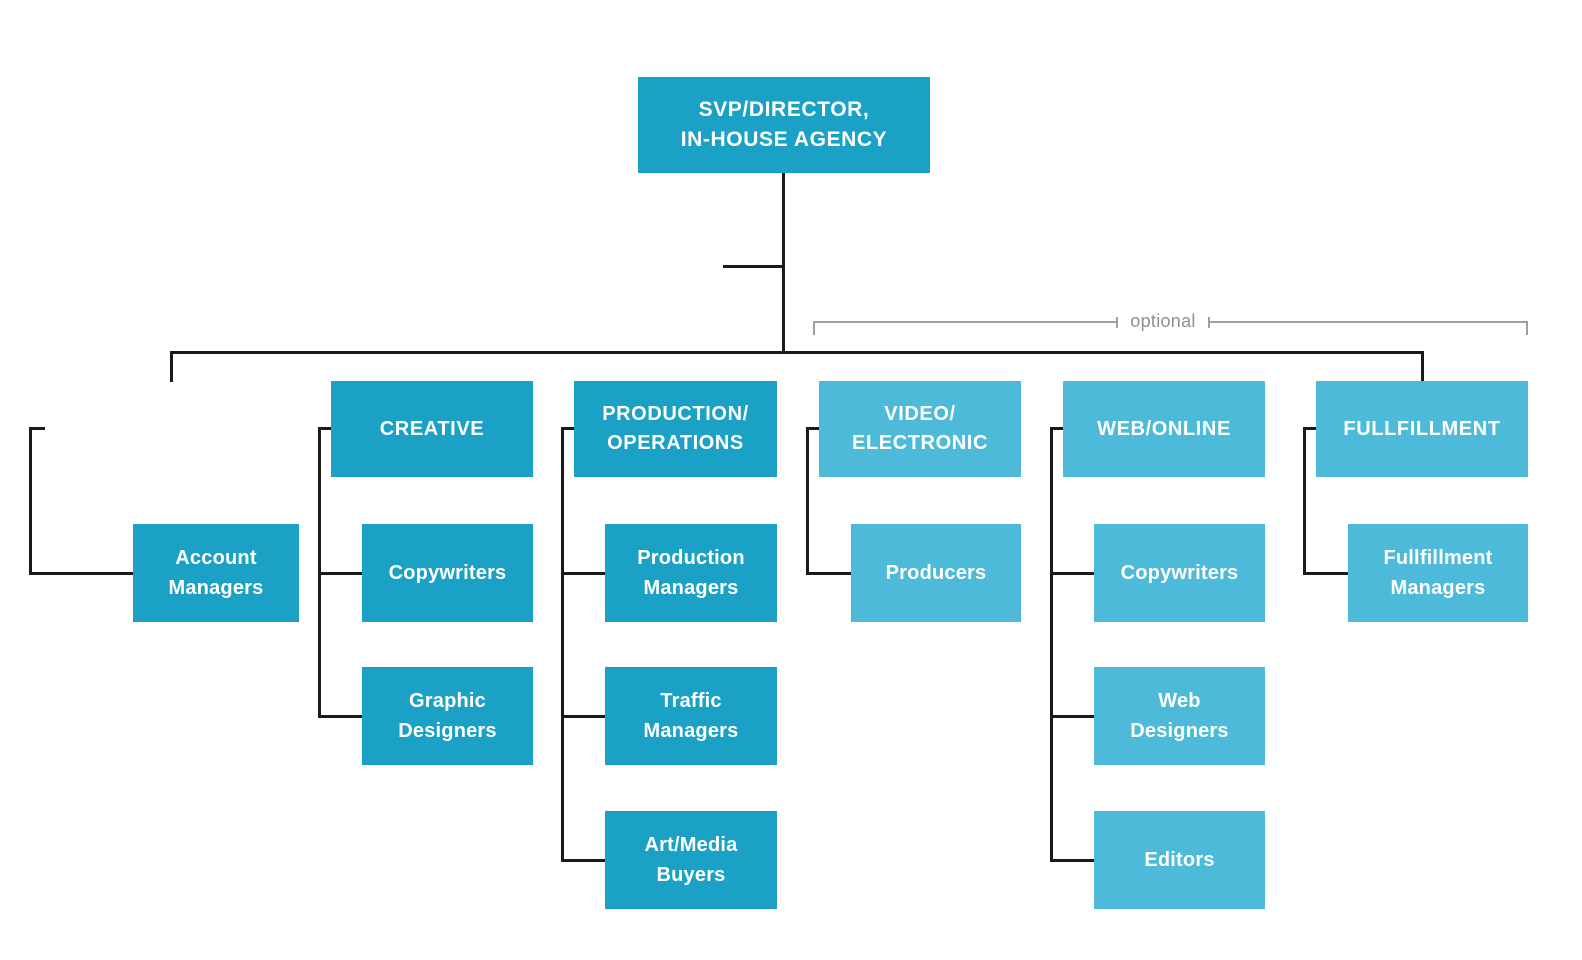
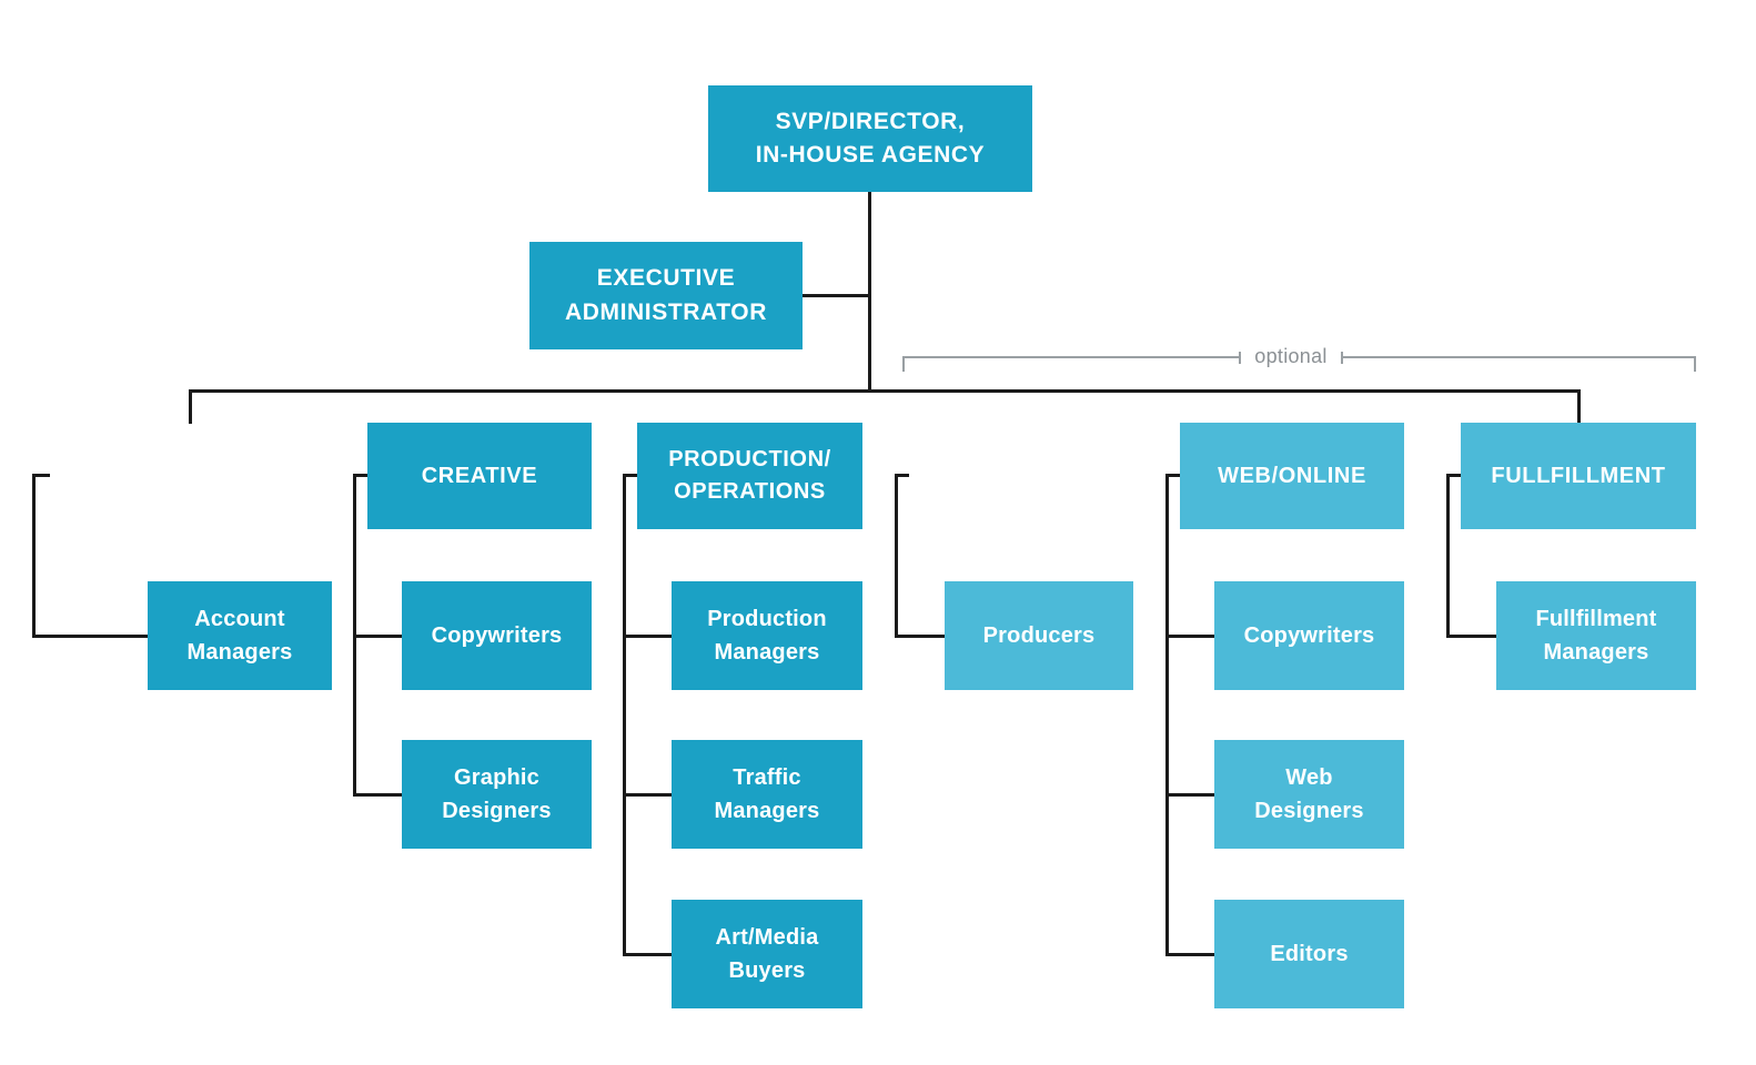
  SVP/DIRECTOR,
  IN-HOUSE AGENCY
+ EXECUTIVE
+ ADMINISTRATOR
  optional
  Account
  Managers
  CREATIVE
  Copywriters
  Graphic
  Designers
  PRODUCTION/
  OPERATIONS
  Production
  Managers
  Traffic
  Managers
  Art/Media
  Buyers
- VIDEO/
- ELECTRONIC
  Producers
  WEB/ONLINE
  Copywriters
  Web
  Designers
  Editors
  FULLFILLMENT
  Fullfillment
  Managers
